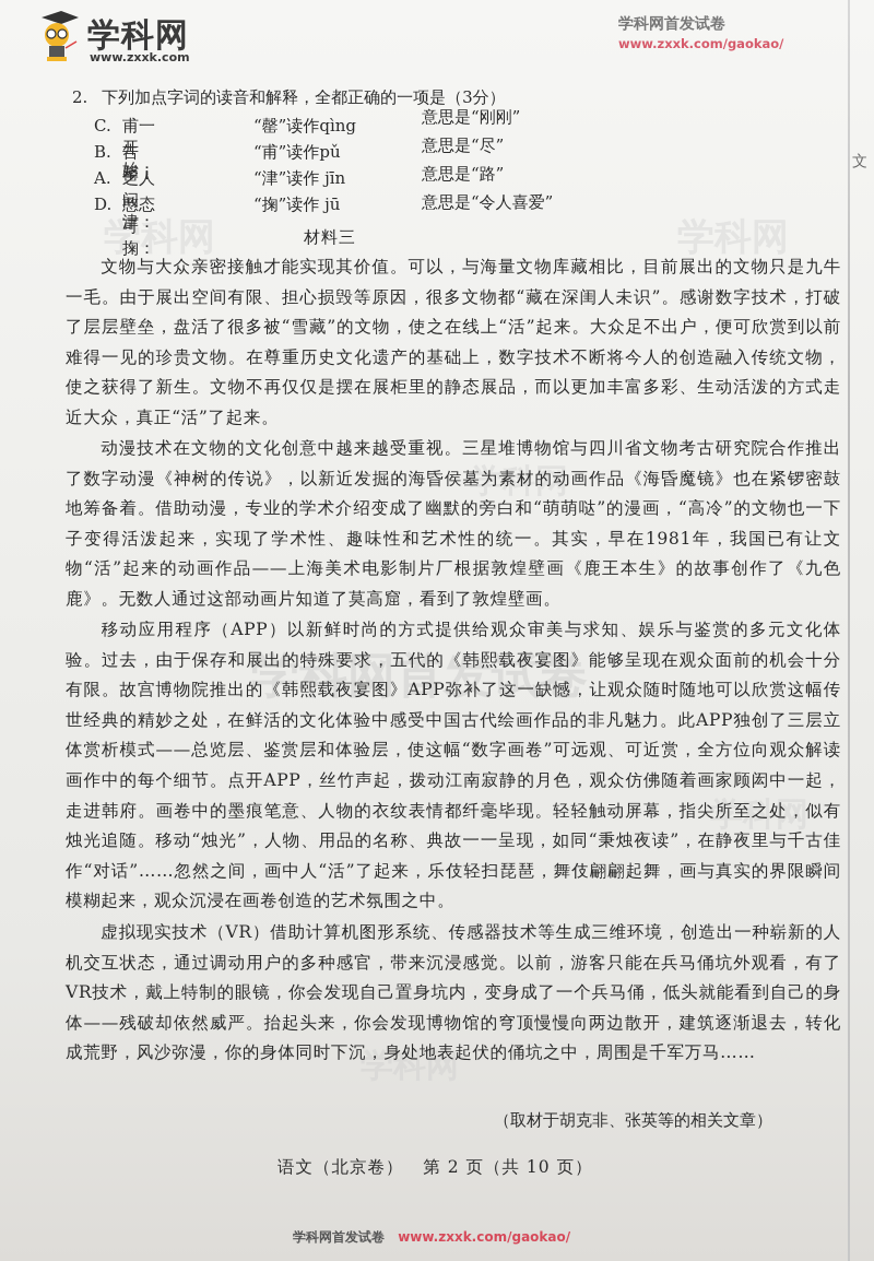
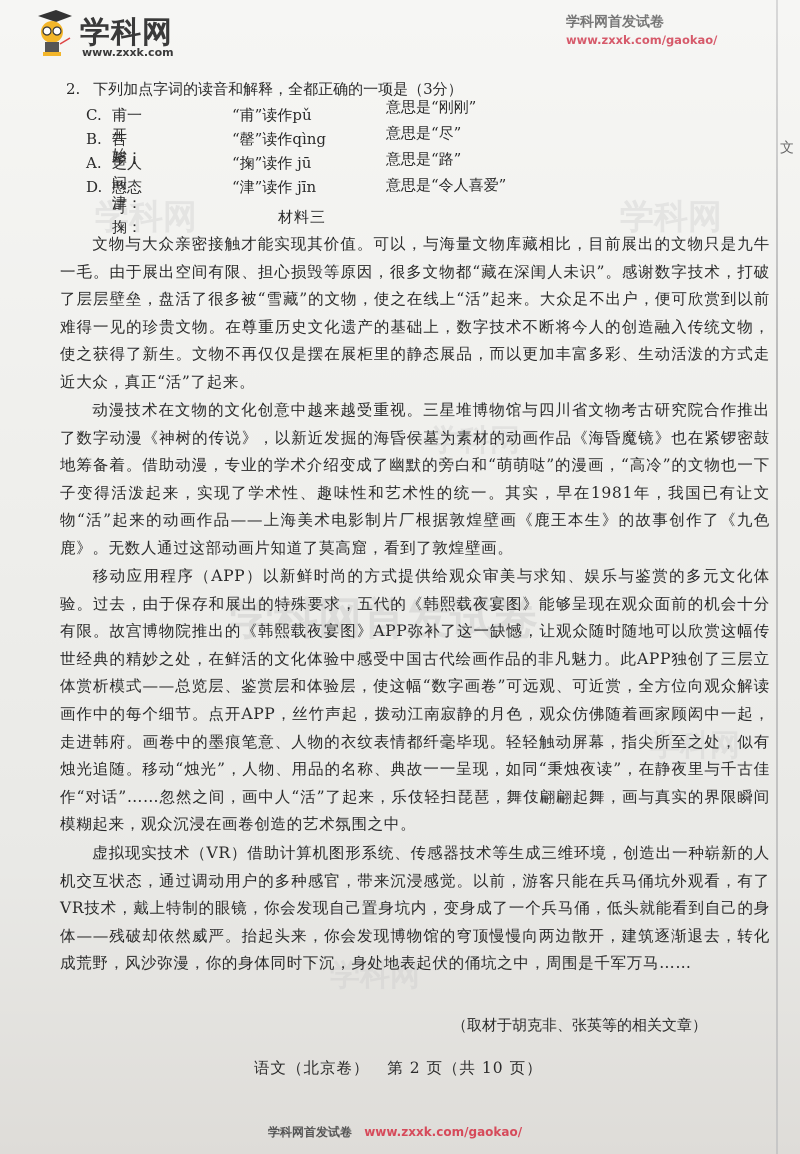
  文
  学科网
  学科网
  学科网
  学科网首发试卷
  学科网
  学科网
  学科网
  www.zxxk.com
  学科网首发试卷
  www.zxxk.com/gaokao/
  2. 下列加点字词的读音和解释，全都正确的一项是（3分）
  C.
  甫一开始：
- “罄”读作qìng
+ “甫”读作pǔ
  意思是“刚刚”
  B.
  告罄：
- “甫”读作pǔ
+ “罄”读作qìng
  意思是“尽”
  A.
  乏人问津：
- “津”读作 jīn
+ “掬”读作 jū
  意思是“路”
  D.
  憨态可掬：
- “掬”读作 jū
+ “津”读作 jīn
  意思是“令人喜爱”
  材料三
  文物与大众亲密接触才能实现其价值。可以，与海量文物库藏相比，目前展出的文物只是九牛一毛。由于展出空间有限、担心损毁等原因，很多文物都“藏在深闺人未识”。感谢数字技术，打破了层层壁垒，盘活了很多被“雪藏”的文物，使之在线上“活”起来。大众足不出户，便可欣赏到以前难得一见的珍贵文物。在尊重历史文化遗产的基础上，数字技术不断将今人的创造融入传统文物，使之获得了新生。文物不再仅仅是摆在展柜里的静态展品，而以更加丰富多彩、生动活泼的方式走近大众，真正“活”了起来。
  动漫技术在文物的文化创意中越来越受重视。三星堆博物馆与四川省文物考古研究院合作推出了数字动漫《神树的传说》，以新近发掘的海昏侯墓为素材的动画作品《海昏魔镜》也在紧锣密鼓地筹备着。借助动漫，专业的学术介绍变成了幽默的旁白和“萌萌哒”的漫画，“高冷”的文物也一下子变得活泼起来，实现了学术性、趣味性和艺术性的统一。其实，早在1981年，我国已有让文物“活”起来的动画作品——上海美术电影制片厂根据敦煌壁画《鹿王本生》的故事创作了《九色鹿》。无数人通过这部动画片知道了莫高窟，看到了敦煌壁画。
  移动应用程序（APP）以新鲜时尚的方式提供给观众审美与求知、娱乐与鉴赏的多元文化体验。过去，由于保存和展出的特殊要求，五代的《韩熙载夜宴图》能够呈现在观众面前的机会十分有限。故宫博物院推出的《韩熙载夜宴图》APP弥补了这一缺憾，让观众随时随地可以欣赏这幅传世经典的精妙之处，在鲜活的文化体验中感受中国古代绘画作品的非凡魅力。此APP独创了三层立体赏析模式——总览层、鉴赏层和体验层，使这幅“数字画卷”可远观、可近赏，全方位向观众解读画作中的每个细节。点开APP，丝竹声起，拨动江南寂静的月色，观众仿佛随着画家顾闳中一起，走进韩府。画卷中的墨痕笔意、人物的衣纹表情都纤毫毕现。轻轻触动屏幕，指尖所至之处，似有烛光追随。移动“烛光”，人物、用品的名称、典故一一呈现，如同“秉烛夜读”，在静夜里与千古佳作“对话”……忽然之间，画中人“活”了起来，乐伎轻扫琵琶，舞伎翩翩起舞，画与真实的界限瞬间模糊起来，观众沉浸在画卷创造的艺术氛围之中。
  虚拟现实技术（VR）借助计算机图形系统、传感器技术等生成三维环境，创造出一种崭新的人机交互状态，通过调动用户的多种感官，带来沉浸感觉。以前，游客只能在兵马俑坑外观看，有了VR技术，戴上特制的眼镜，你会发现自己置身坑内，变身成了一个兵马俑，低头就能看到自己的身体——残破却依然威严。抬起头来，你会发现博物馆的穹顶慢慢向两边散开，建筑逐渐退去，转化成荒野，风沙弥漫，你的身体同时下沉，身处地表起伏的俑坑之中，周围是千军万马……
  （取材于胡克非、张英等的相关文章）
  语文（北京卷） 第 2 页（共 10 页）
  学科网首发试卷 www.zxxk.com/gaokao/
